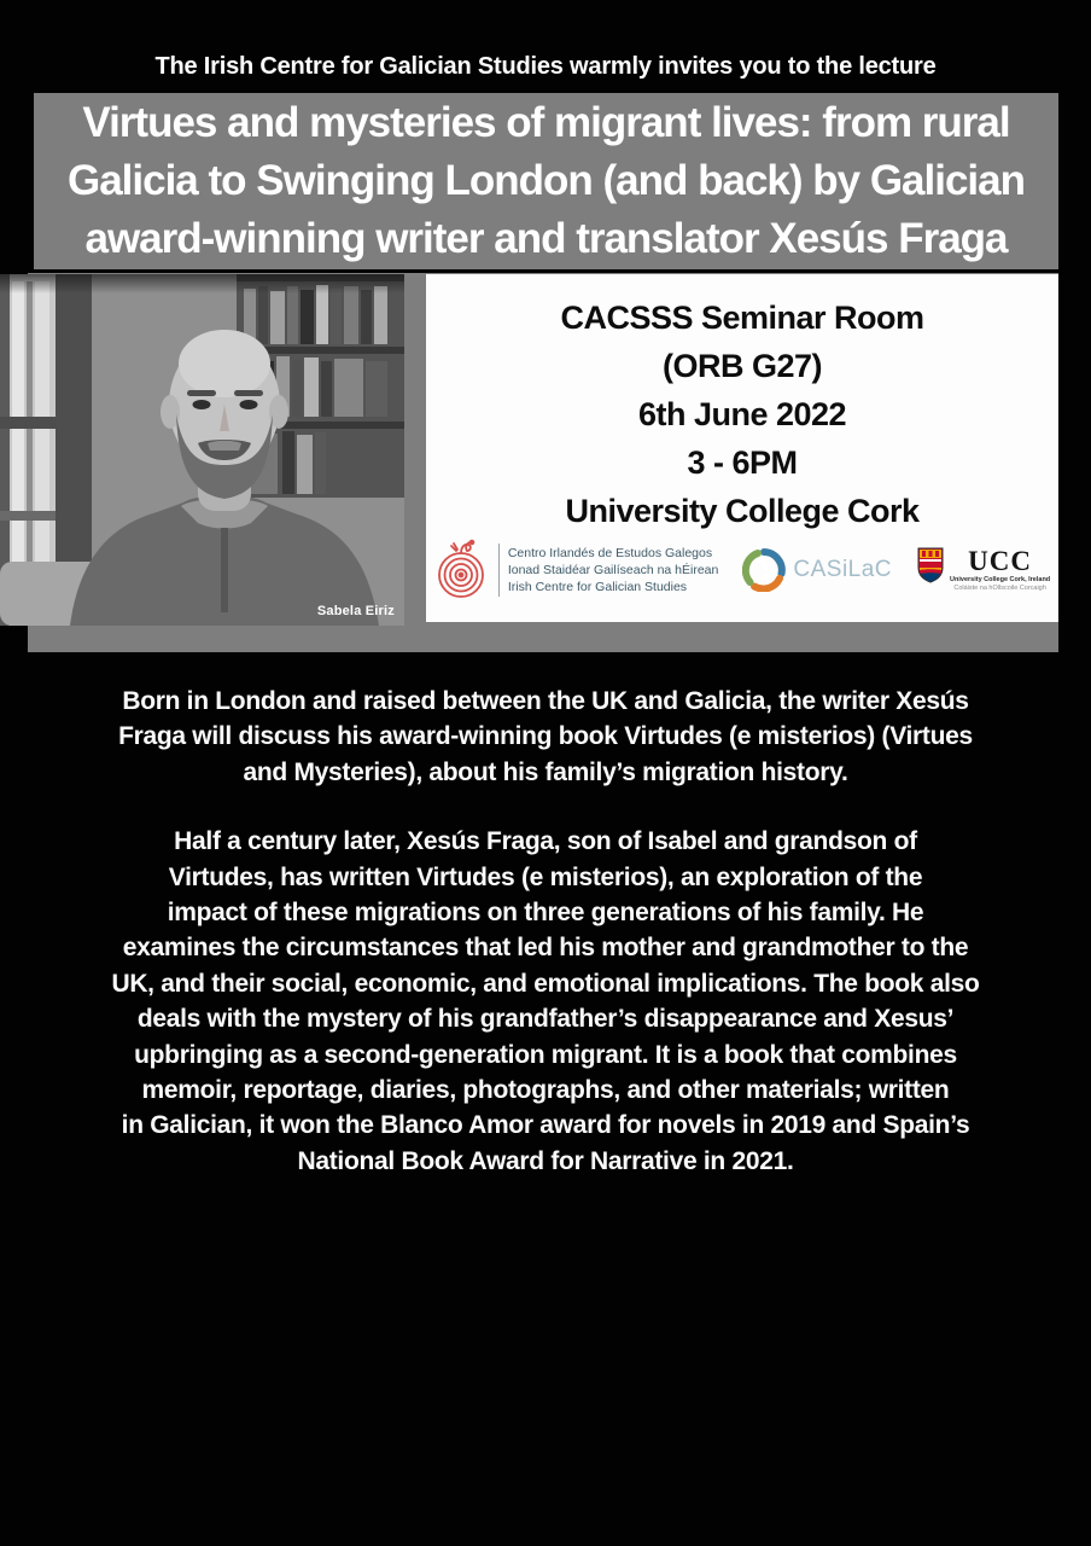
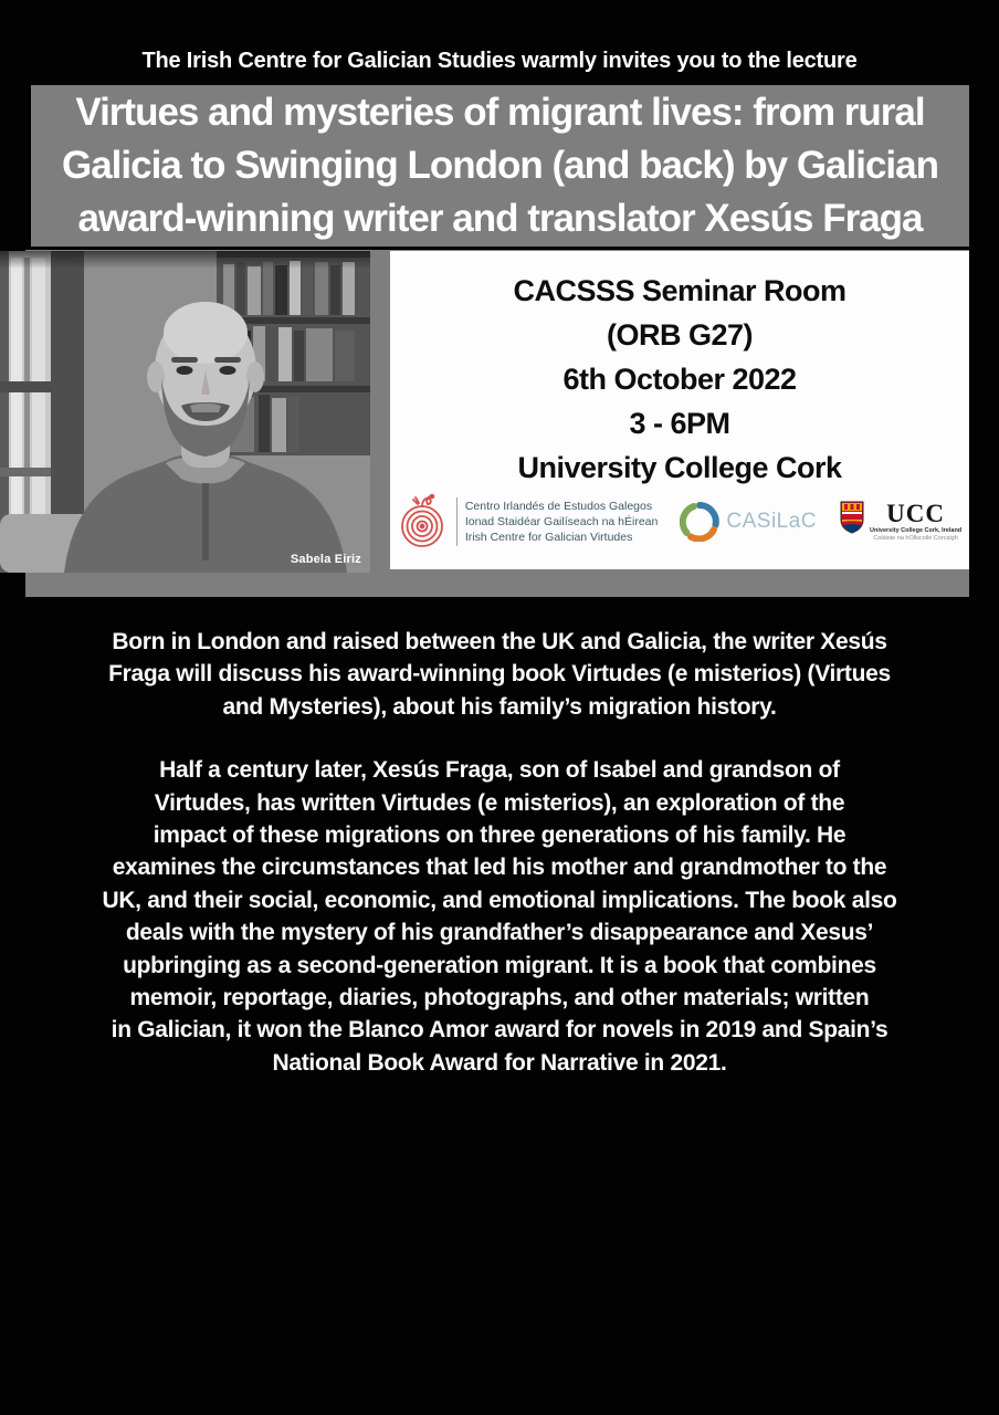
  The Irish Centre for Galician Studies warmly invites you to the lecture
  Virtues and mysteries of migrant lives: from rural
  Galicia to Swinging London (and back) by Galician
  award-winning writer and translator Xesús Fraga
  Sabela Eiriz
  CACSSS Seminar Room
  (ORB G27)
- 6th June 2022
+ 6th October 2022
  3 - 6PM
  University College Cork
  Centro Irlandés de Estudos Galegos
  Ionad Staidéar Gailíseach na hÉirean
- Irish Centre for Galician Studies
+ Irish Centre for Galician Virtudes
  CASiLaC
  UCC
  Born in London and raised between the UK and Galicia, the writer Xesús
  Fraga will discuss his award-winning book Virtudes (e misterios) (Virtues
  and Mysteries), about his family’s migration history.
  Half a century later, Xesús Fraga, son of Isabel and grandson of
  Virtudes, has written Virtudes (e misterios), an exploration of the
  impact of these migrations on three generations of his family. He
  examines the circumstances that led his mother and grandmother to the
  UK, and their social, economic, and emotional implications. The book also
  deals with the mystery of his grandfather’s disappearance and Xesus’
  upbringing as a second-generation migrant. It is a book that combines
  memoir, reportage, diaries, photographs, and other materials; written
  in Galician, it won the Blanco Amor award for novels in 2019 and Spain’s
  National Book Award for Narrative in 2021.
